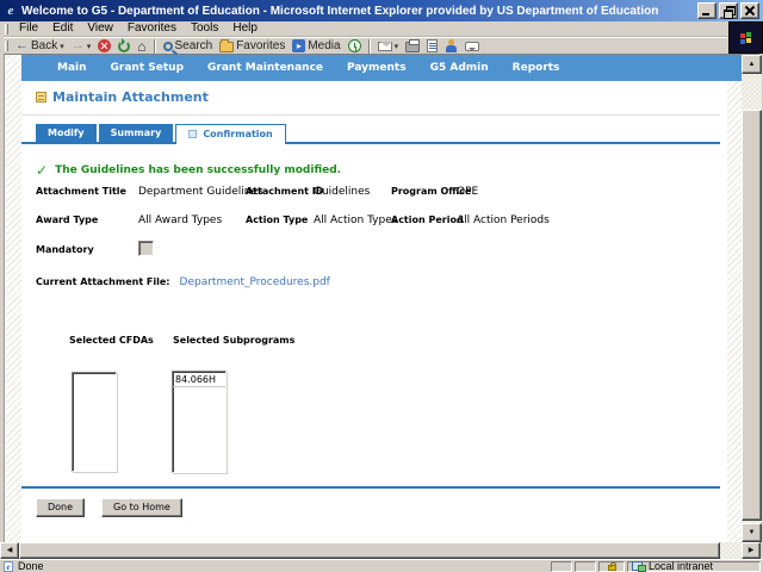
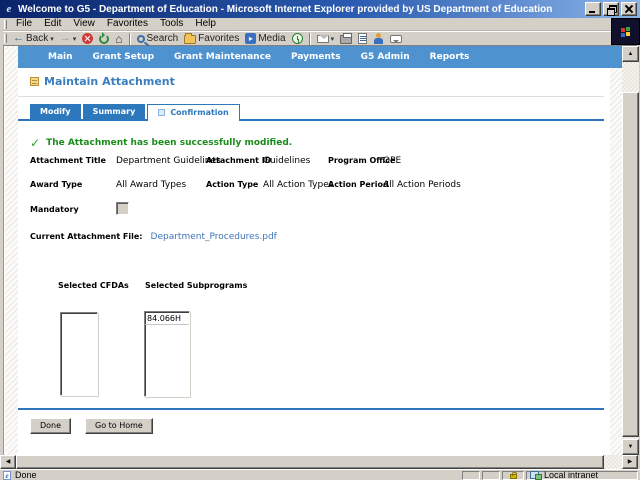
  e
  Welcome to G5 - Department of Education - Microsoft Internet Explorer provided by US Department of Education
  File
  Edit
  View
  Favorites
  Tools
  Help
  ←
  Back
  →
  ⌂
  Search
  Favorites
  ▸
  Media
  Main
  Grant Setup
  Grant Maintenance
  Payments
  G5 Admin
  Reports
  Maintain Attachment
  Modify
  Summary
  Confirmation
  ✓
- The Guidelines has been successfully modified.
+ The Attachment has been successfully modified.
  Attachment Title
  Department Guideli
  Attachment
  Guidelines
  Program Off
  OPE
  Award Type
  All Award Types
  Action Type
  All Action Type
  Action Perio
  All Action Periods
  Mandatory
  Current Attachment File:
  Department_Procedures.pdf
  Selected CFDAs
  Selected Subprograms
  84.066H
  Done
  Go to Home
  e
  Done
  Local intranet
